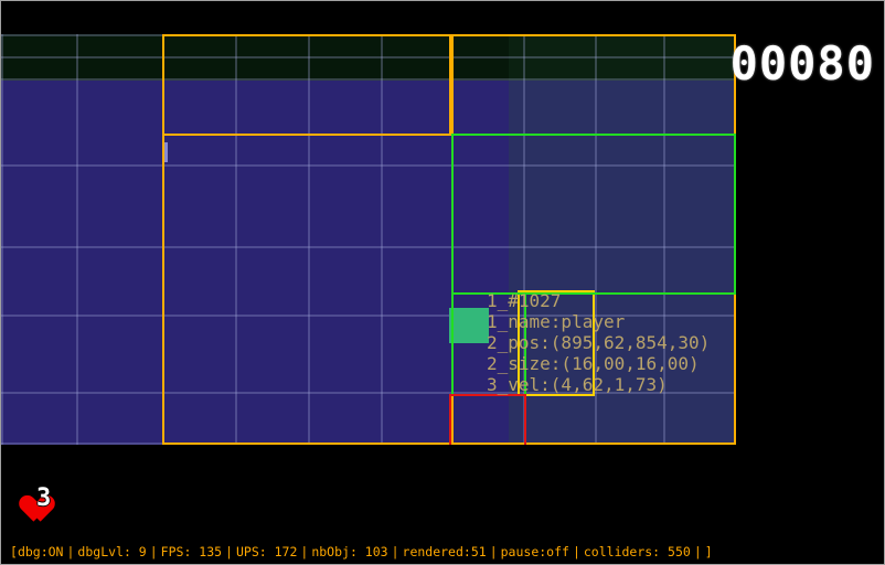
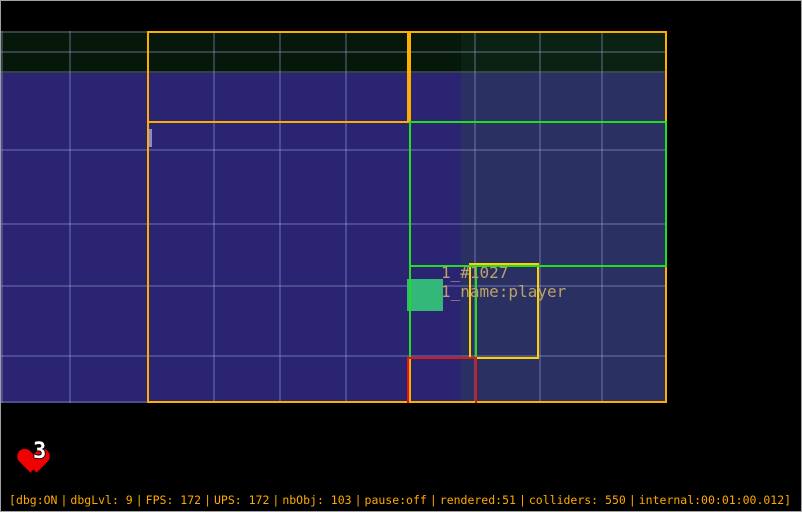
  1_#1027
  1_name:player
- 2_pos:(895,62,854,30)
- 2_size:(16,00,16,00)
- 3_vel:(4,62,1,73)
- 00080
  3
  [
  dbg:ON
  |
  dbgLvl: 9
  |
- FPS: 135
+ FPS: 172
  |
  UPS: 172
  |
  nbObj: 103
  |
- rendered:51
+ pause:off
  |
- pause:off
+ rendered:51
  |
  colliders: 550
  |
+ internal:00:01:00.012
  ]
